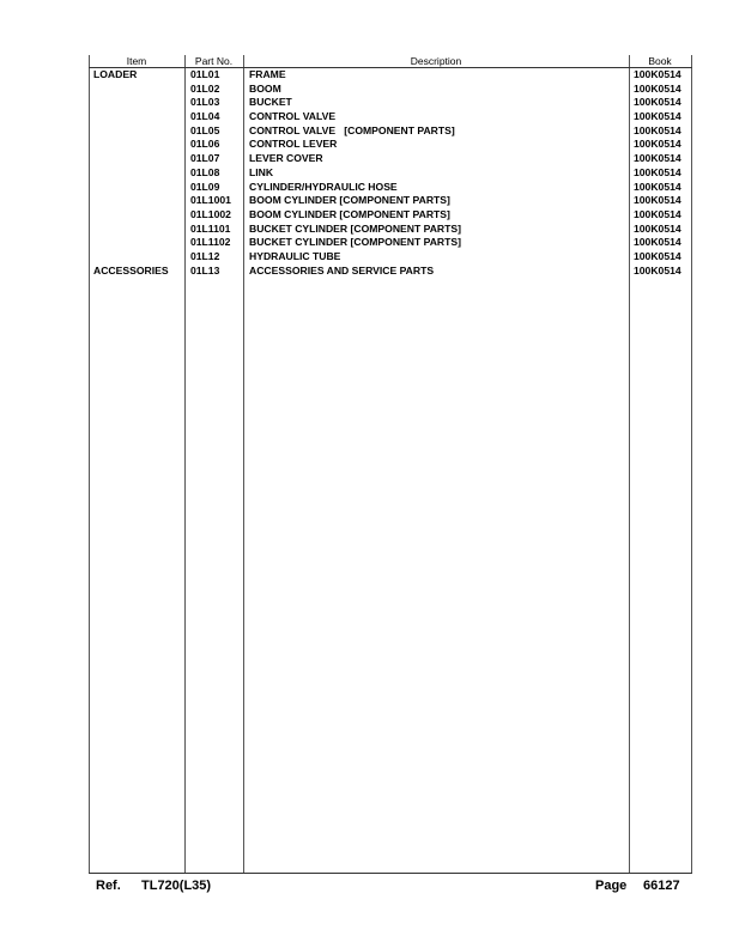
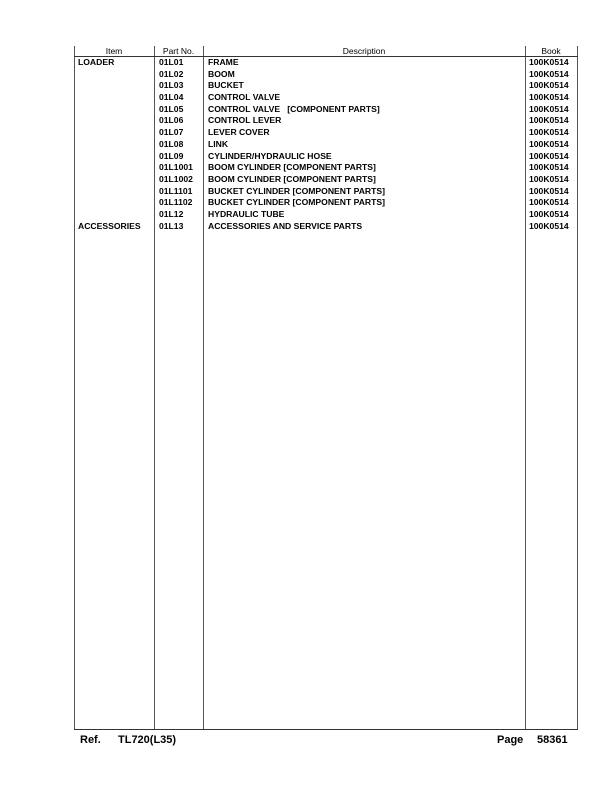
  Item
  Part No.
  Description
  Book
  LOADER
  01L01
  FRAME
  100K0514
  01L02
  BOOM
  100K0514
  01L03
  BUCKET
  100K0514
  01L04
  CONTROL VALVE
  100K0514
  01L05
  CONTROL VALVE [COMPONENT PARTS]
  100K0514
  01L06
  CONTROL LEVER
  100K0514
  01L07
  LEVER COVER
  100K0514
  01L08
  LINK
  100K0514
  01L09
  CYLINDER/HYDRAULIC HOSE
  100K0514
  01L1001
  BOOM CYLINDER [COMPONENT PARTS]
  100K0514
  01L1002
  BOOM CYLINDER [COMPONENT PARTS]
  100K0514
  01L1101
  BUCKET CYLINDER [COMPONENT PARTS]
  100K0514
  01L1102
  BUCKET CYLINDER [COMPONENT PARTS]
  100K0514
  01L12
  HYDRAULIC TUBE
  100K0514
  ACCESSORIES
  01L13
  ACCESSORIES AND SERVICE PARTS
  100K0514
  Ref.
  TL720(L35)
  Page
- 66127
+ 58361
